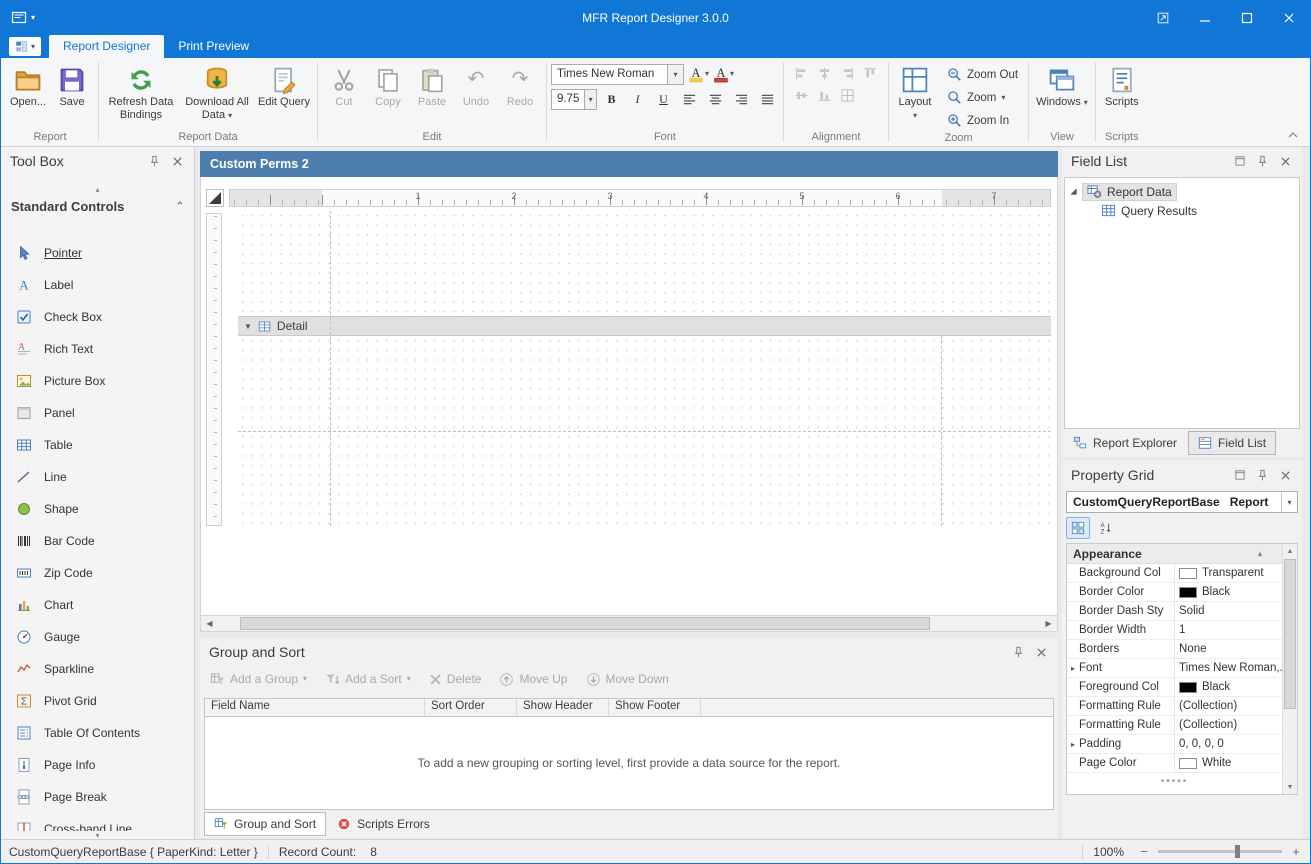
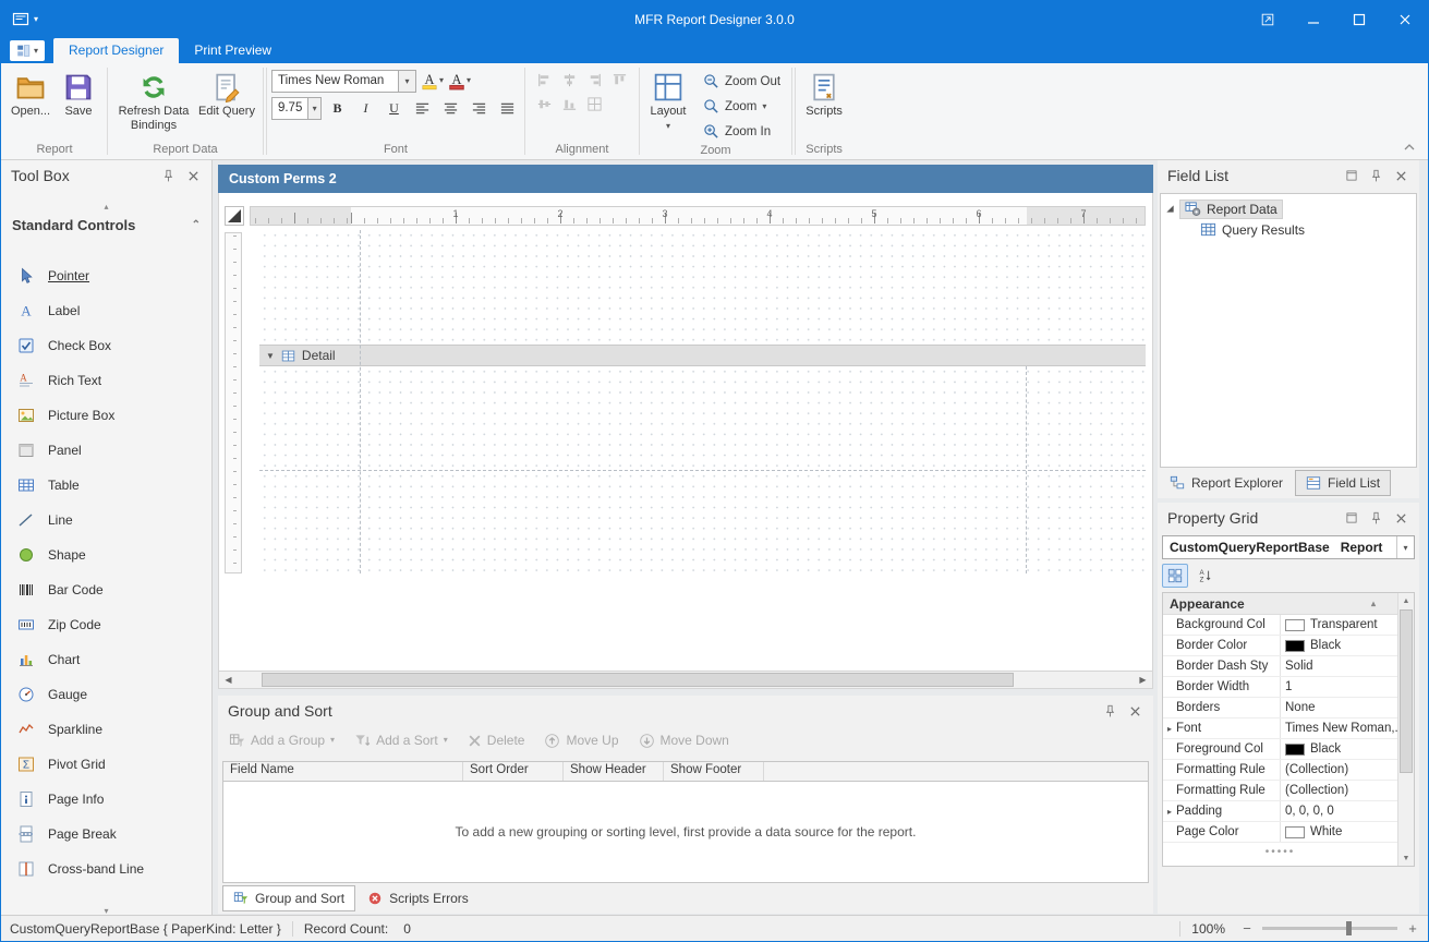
  ▾
  MFR Report Designer 3.0.0
  ▾
  Report Designer
  Print Preview
  Open...
  Save
  Report
  Refresh Data Bindings
- Download All Data ▾
  Edit Query
  Report Data
- Cut
- Copy
- Paste
- ↶
- Undo
- ↷
- Redo
- Edit
  Times New Roman
  ▾
  A
  ▾
  A
  ▾
  9.75
  ▾
  B
  I
  U
  Font
  Alignment
  Layout
  ▾
  Zoom Out
  Zoom
  ▾
  Zoom In
  Zoom
- Windows ▾
- View
  Scripts
  Scripts
  Tool Box
  ▴
  Standard Controls
  ⌃
  Pointer
  A
  Label
  Check Box
  A
  Rich Text
  Picture Box
  Panel
  Table
  Line
  Shape
  Bar Code
  Zip Code
  Chart
  Gauge
  Sparkline
  Σ
  Pivot Grid
- Table Of Contents
  Page Info
  Page Break
  Cross-band Line
  ▾
  Custom Perms 2
  1
  2
  3
  4
  5
  6
  7
  ▼
  Detail
  ◀
  ▶
  Group and Sort
  Add a Group
  ▾
  Add a Sort
  ▾
  Delete
  Move Up
  Move Down
  Field Name
  Sort Order
  Show Header
  Show Footer
  To add a new grouping or sorting level, first provide a data source for the report.
  Group and Sort
  Scripts Errors
  Field List
  Report Data
  Query Results
  Report Explorer
  Field List
  Property Grid
  CustomQueryReportBase
  Report
  ▾
  Appearance
  ▴
  Background Col
  Transparent
  Border Color
  Black
  Border Dash Sty
  Solid
  Border Width
  1
  Borders
  None
  ▸
  Font
  Times New Roman,
  Foreground Col
  Black
  Formatting Rule
  (Collection)
  Formatting Rule
  (Collection)
  ▸
  Padding
  0, 0, 0, 0
  Page Color
  White
  •••••
  CustomQueryReportBase { PaperKind: Letter }
  Record Count:
- 8
+ 0
  100%
  −
  +
